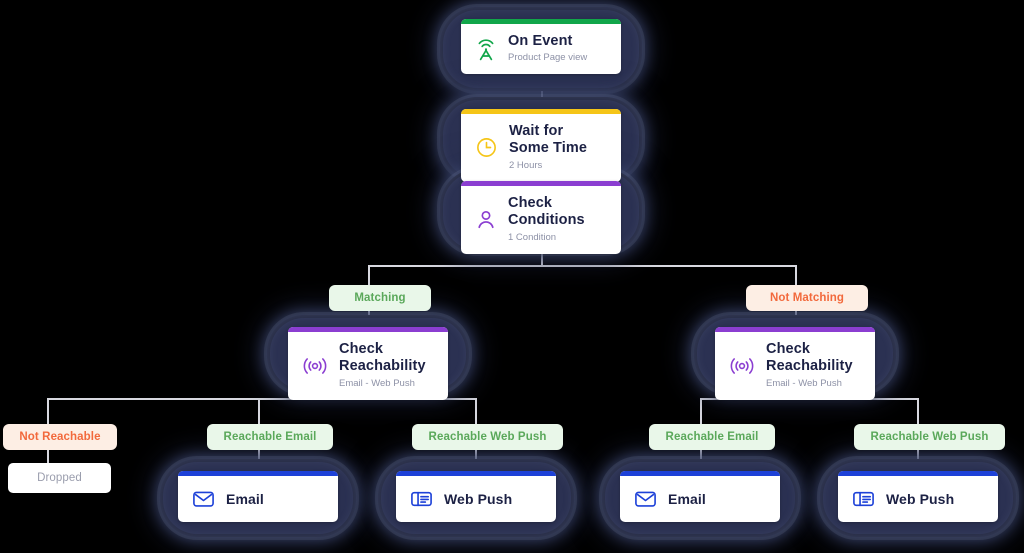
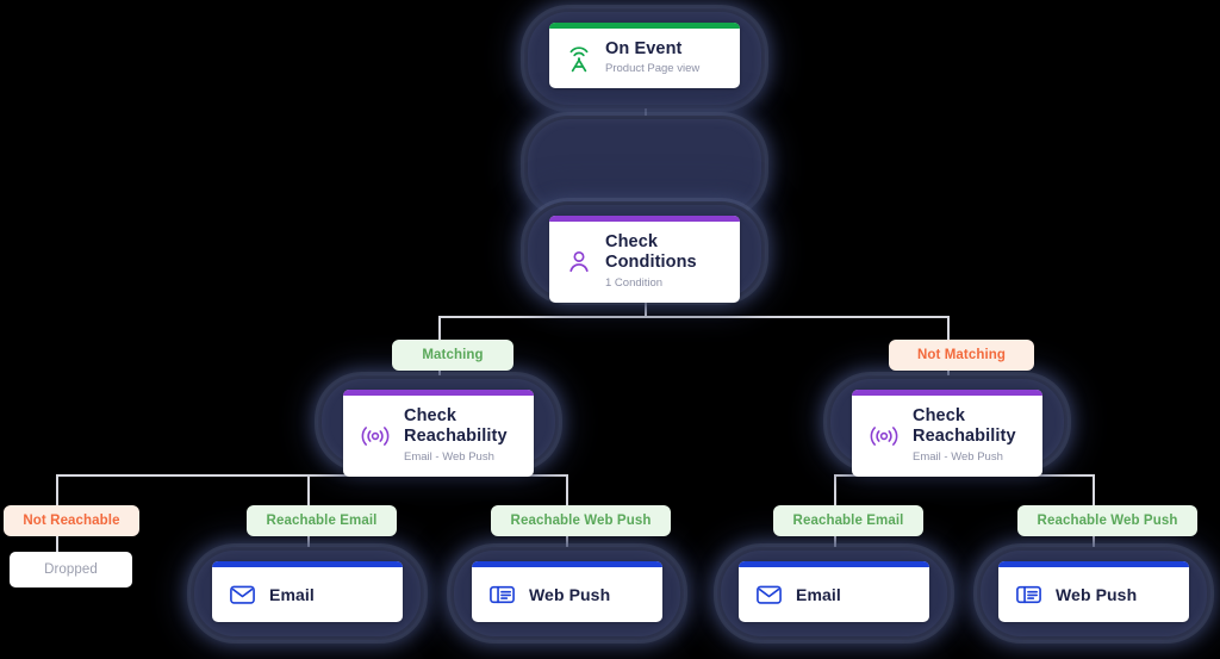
  On Event
  Product Page view
- Wait for Some Time
- 2 Hours
  Check Conditions
  1 Condition
  Check Reachability
  Email - Web Push
  Check Reachability
  Email - Web Push
  Email
  Web Push
  Email
  Web Push
  Matching
  Not Matching
  Not Reachable
  Dropped
  Reachable Email
  Reachable Web Push
  Reachable Email
  Reachable Web Push
